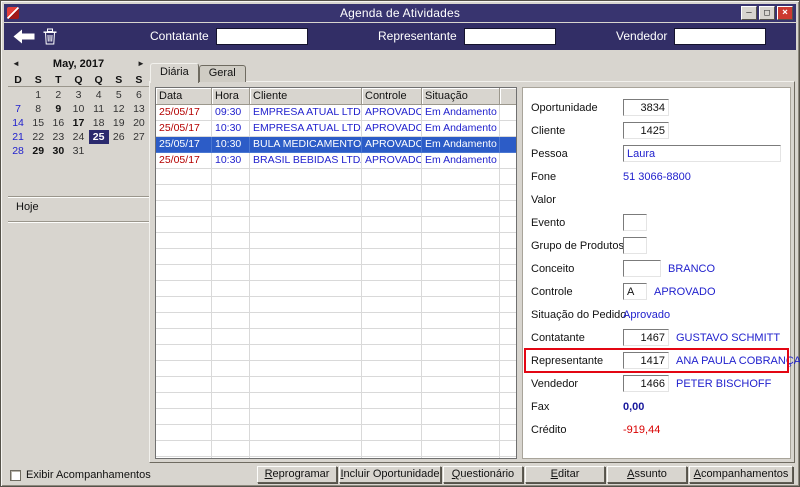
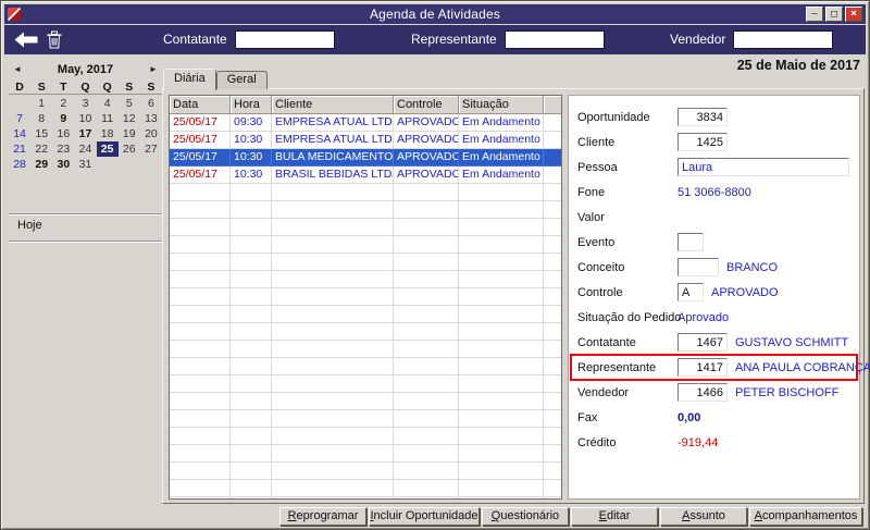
  Agenda de Atividades
  –
  □
  ×
  Contatante
  Representante
  Vendedor
+ 25 de Maio de 2017
  ◄
  May, 2017
  ►
  D
  S
  T
  Q
  Q
  S
  S
  1
  2
  3
  4
  5
  6
  7
  8
  9
  10
  11
  12
  13
  14
  15
  16
  17
  18
  19
  20
  21
  22
  23
  24
  25
  26
  27
  28
  29
  30
  31
  Hoje
  Diária
  Geral
  Data
  Hora
  Cliente
  Controle
  Situação
  25/05/17
  09:30
  EMPRESA ATUAL LTD
  APROVADO
  Em Andamento
  25/05/17
  10:30
  EMPRESA ATUAL LTD
  APROVADO
  Em Andamento
  25/05/17
  10:30
  BULA MEDICAMENTO
  APROVADO
  Em Andamento
  25/05/17
  10:30
  BRASIL BEBIDAS LTD
  APROVADO
  Em Andamento
  Oportunidade
  3834
  Cliente
  1425
  Pessoa
  Laura
  Fone
  51 3066-8800
  Valor
  Evento
- Grupo de Produtos
  Conceito
  BRANCO
  Controle
  A
  APROVADO
  Situação do Pedid
  Aprovado
  Contatante
  1467
  GUSTAVO SCHMITT
  Representante
  1417
  ANA PAULA COBRANÇA
  Vendedor
  1466
  PETER BISCHOFF
  Fax
  0,00
  Crédito
  -919,44
  Reprogramar
  Incluir Oportunidade
  Questionário
  Editar
  Assunto
  Acompanhamentos
- Exibir Acompanhamentos
